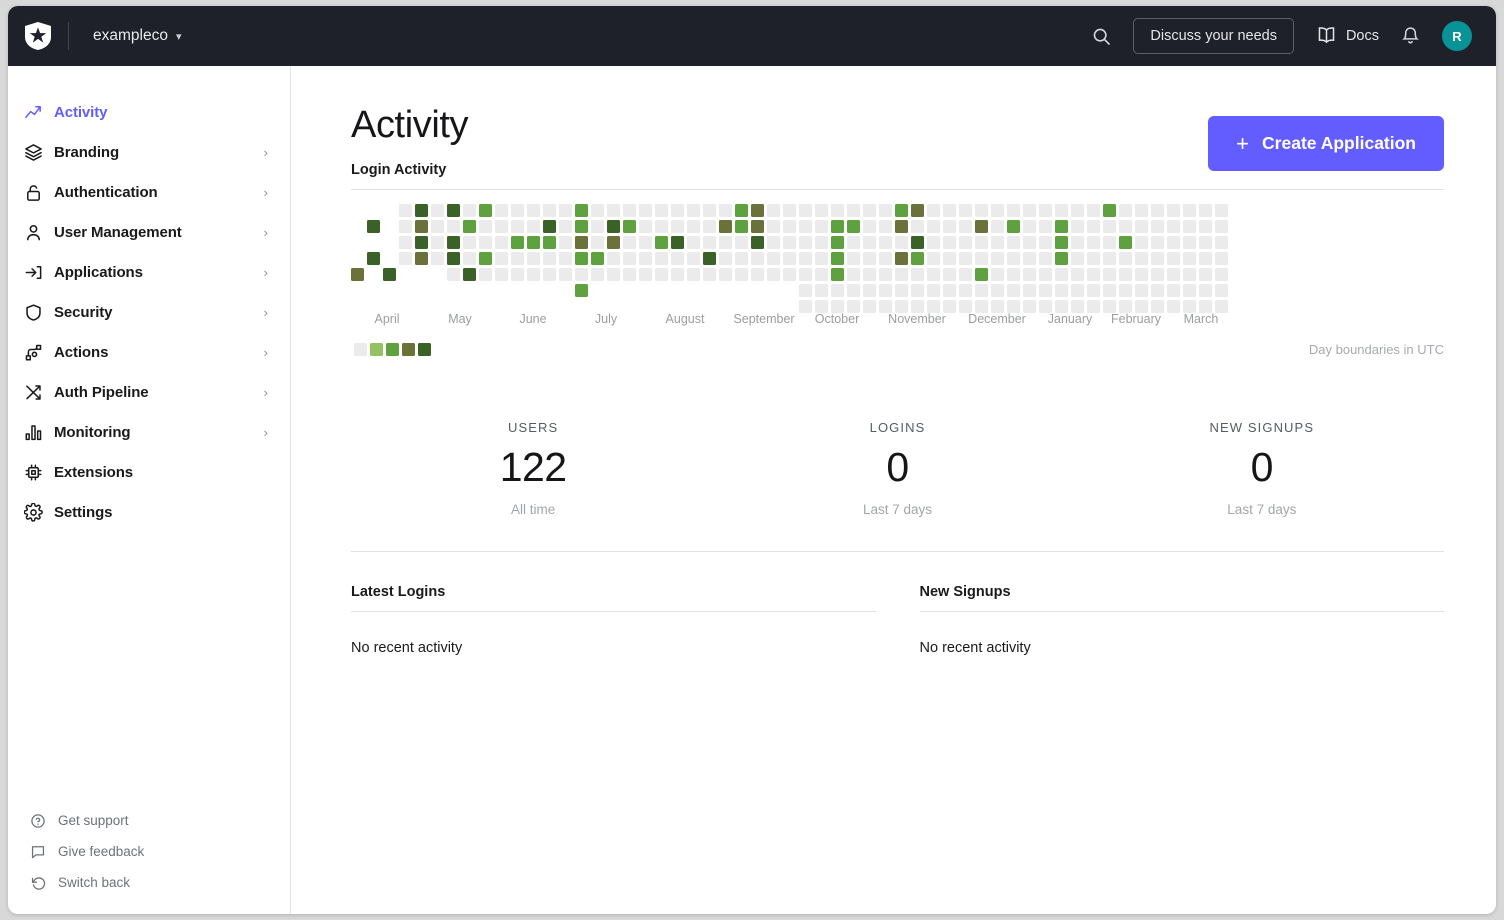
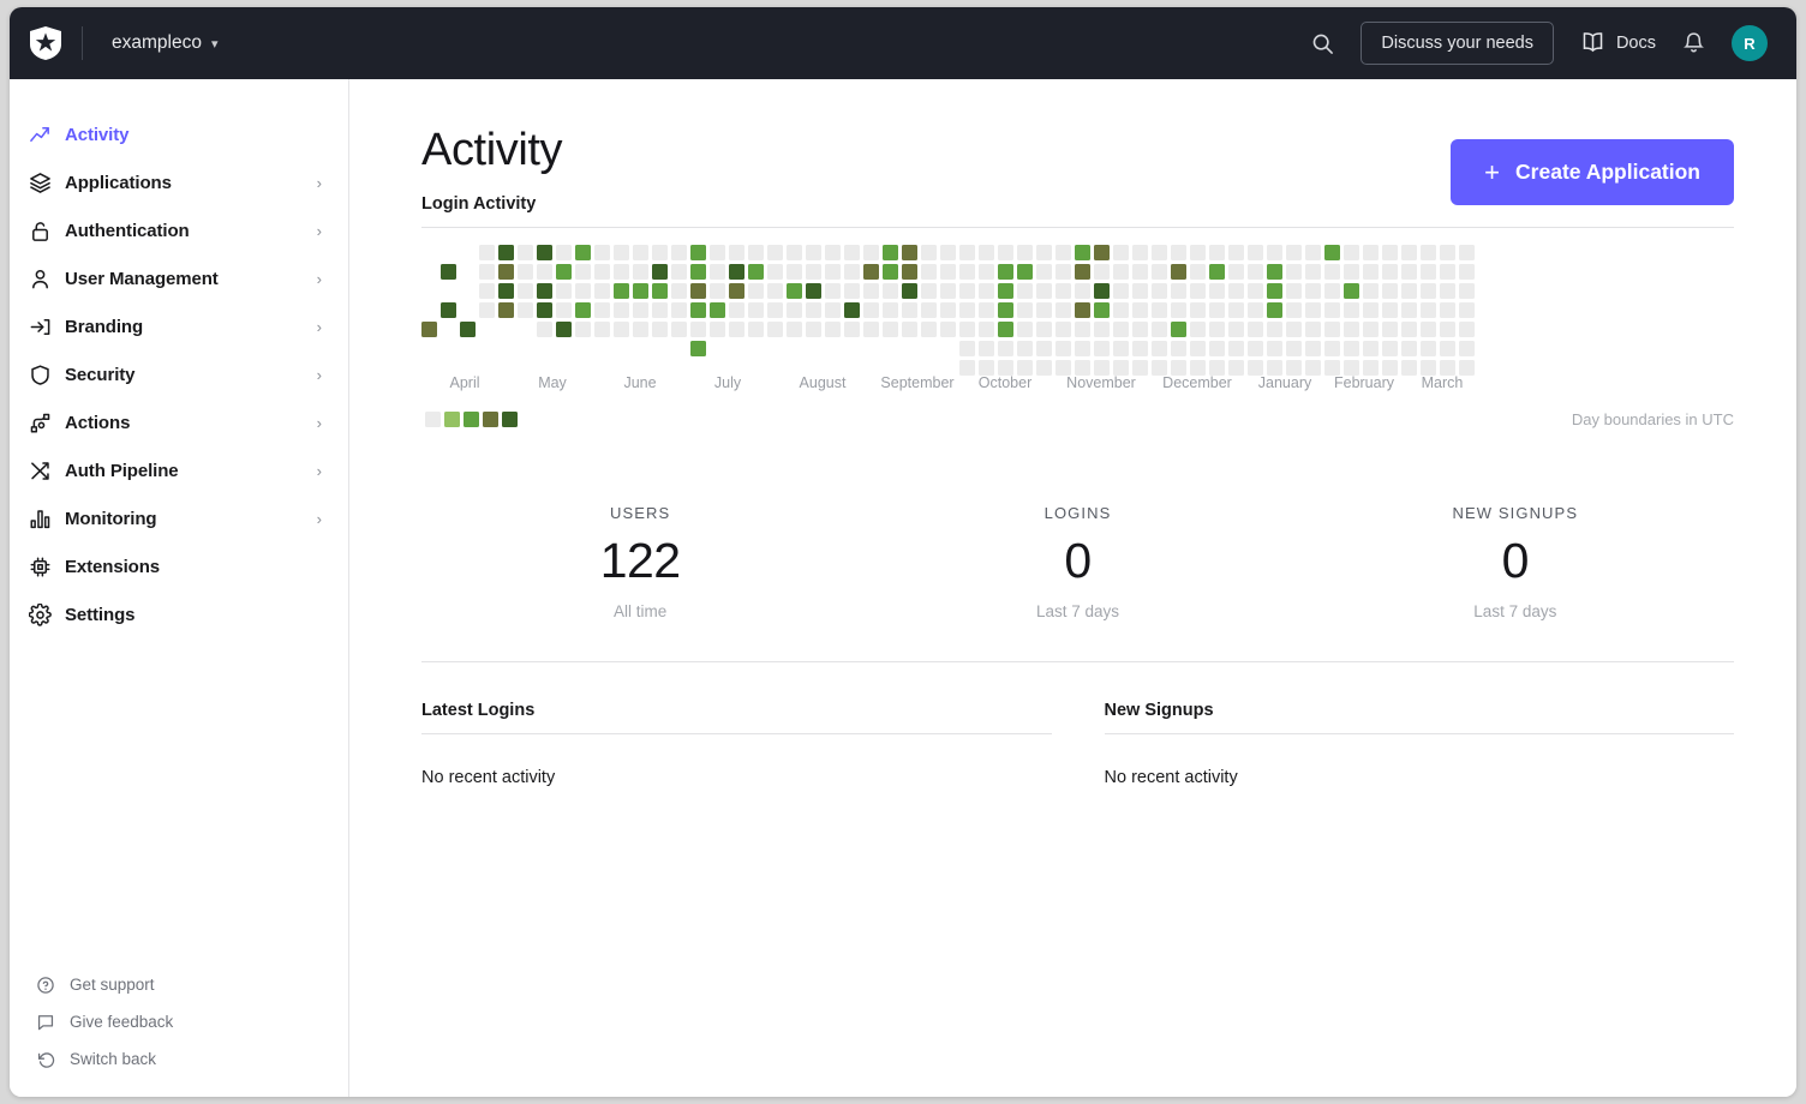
  exampleco
  ▾
  Discuss your needs
  Docs
  R
  Activity
- Branding
+ Applications
  ›
  Authentication
  ›
  User Management
  ›
- Applications
+ Branding
  ›
  Security
  ›
  Actions
  ›
  Auth Pipeline
  ›
  Monitoring
  ›
  Extensions
  Settings
  Get support
  Give feedback
  Switch back
  Activity
  +
  Create Application
  Login Activity
  April
  May
  June
  July
  August
  September
  October
  November
  December
  January
  February
  March
  Day boundaries in UTC
  USERS
  122
  All time
  LOGINS
  0
  Last 7 days
  NEW SIGNUPS
  0
  Last 7 days
  Latest Logins
  No recent activity
  New Signups
  No recent activity
